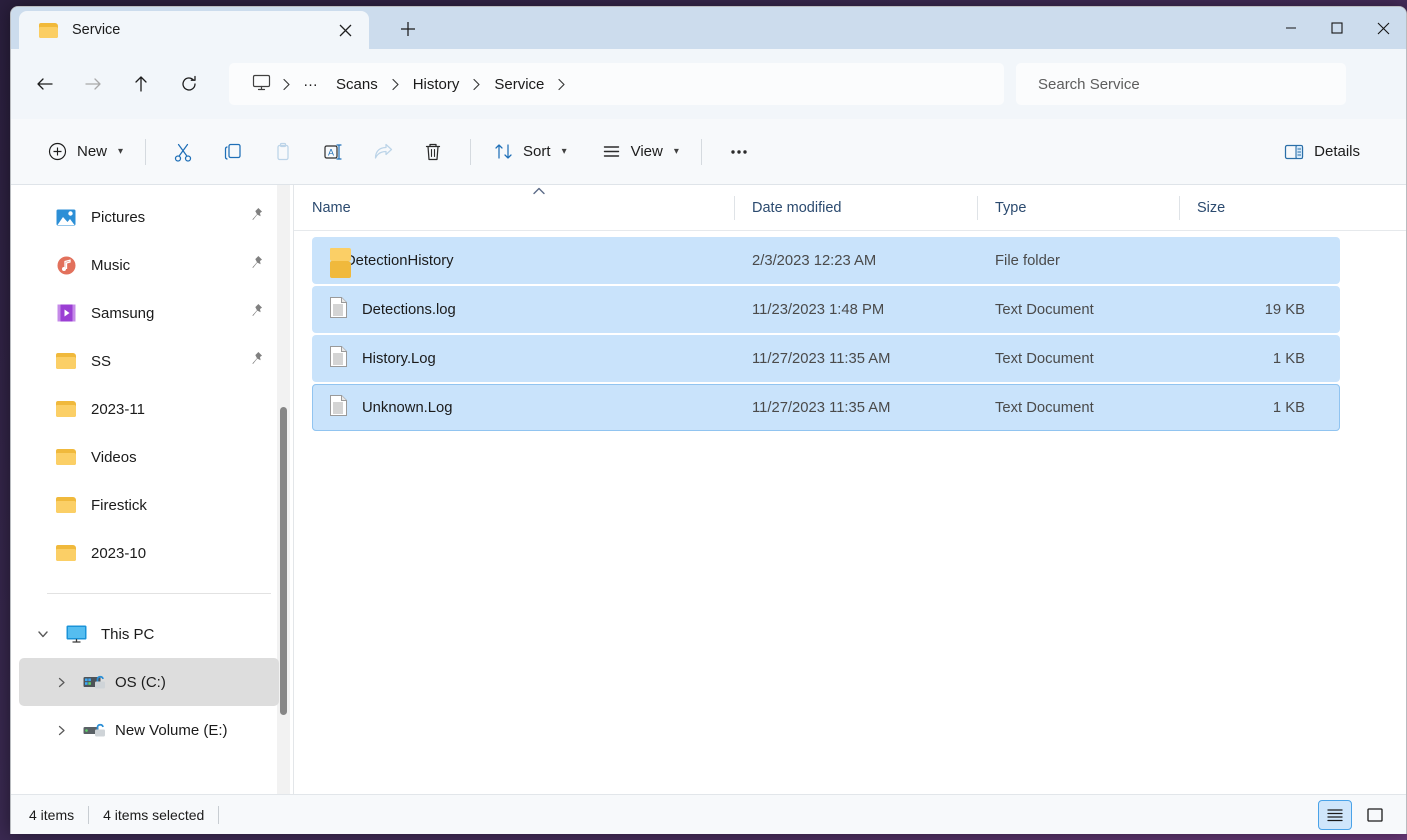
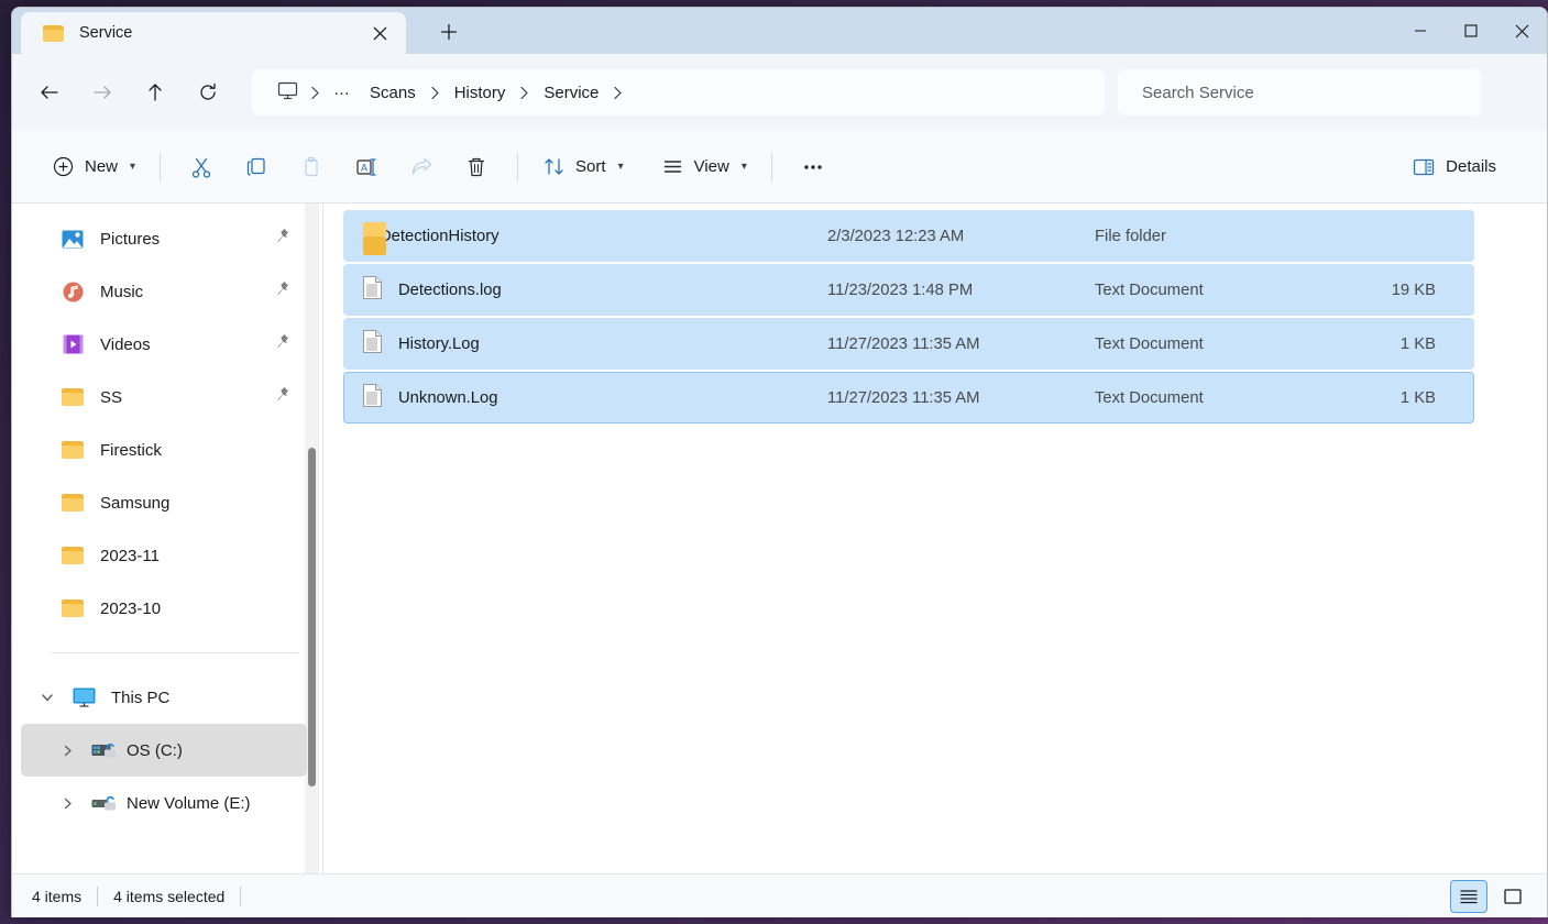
  Service
  …
  Scans
  History
  Service
  Search Service
  New
  ▾
  A
  Sort
  ▾
  View
  ▾
  Details
  Pictures
  Music
- Samsung
+ Videos
  SS
- 2023-11
+ Firestick
- Videos
+ Samsung
- Firestick
+ 2023-11
  2023-10
  This PC
  OS (C:)
  New Volume (E:)
- Name
- Date modified
- Type
- Size
  DetectionHistory
  2/3/2023 12:23 AM
  File folder
  Detections.log
  11/23/2023 1:48 PM
  Text Document
  19 KB
  History.Log
  11/27/2023 11:35 AM
  Text Document
  1 KB
  Unknown.Log
  11/27/2023 11:35 AM
  Text Document
  1 KB
  4 items
  4 items selected
